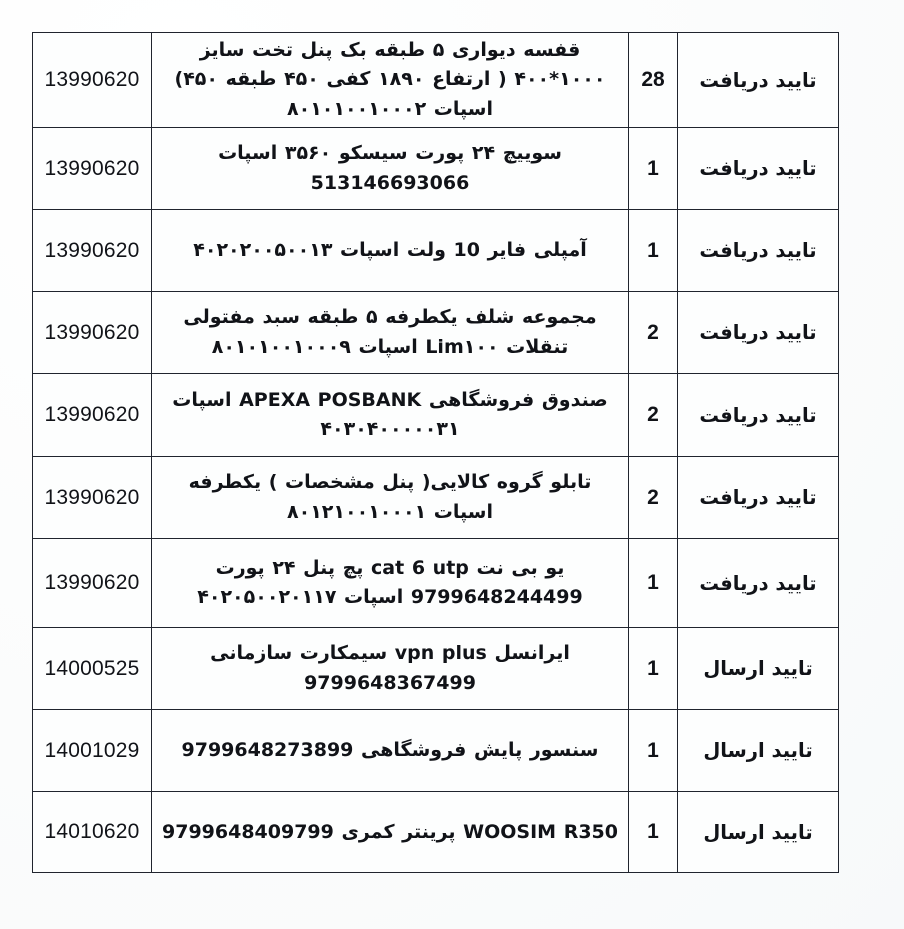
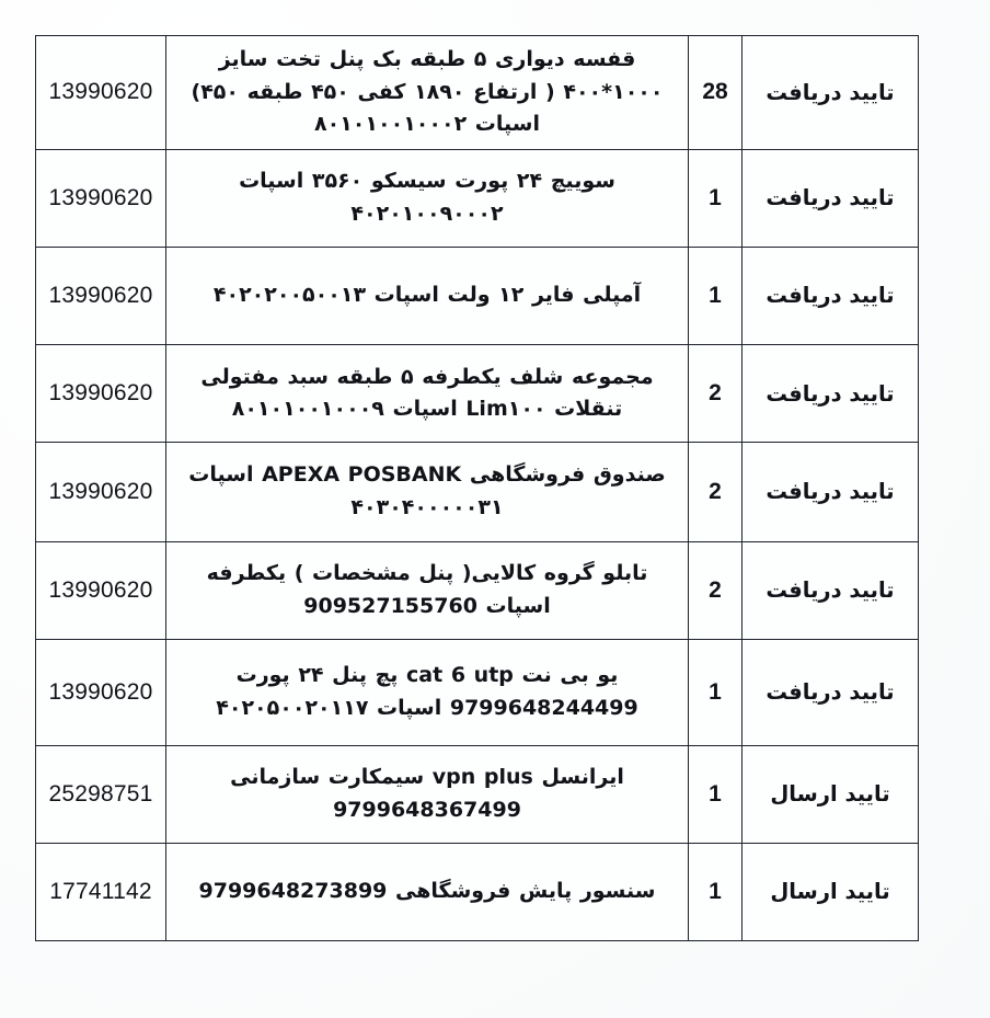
  تایید دریافت	28	قفسه دیواری ۵ طبقه بک پنل تخت سایز ۱۰۰۰*۴۰۰ ( ارتفاع ۱۸۹۰ کفی ۴۵۰ طبقه ۴۵۰) اسپات ۸۰۱۰۱۰۰۱۰۰۰۲	13990620
- تایید دریافت	1	سوییچ ۲۴ پورت سیسکو ۳۵۶۰ اسپات 513146693066	13990620
+ تایید دریافت	1	سوییچ ۲۴ پورت سیسکو ۳۵۶۰ اسپات ۴۰۲۰۱۰۰۹۰۰۰۲	13990620
- تایید دریافت	1	آمپلی فایر 10 ولت اسپات ۴۰۲۰۲۰۰۵۰۰۱۳	13990620
+ تایید دریافت	1	آمپلی فایر ۱۲ ولت اسپات ۴۰۲۰۲۰۰۵۰۰۱۳	13990620
  تایید دریافت	2	مجموعه شلف یکطرفه ۵ طبقه سبد مفتولی تنقلات Lim۱۰۰ اسپات ۸۰۱۰۱۰۰۱۰۰۰۹	13990620
  تایید دریافت	2	صندوق فروشگاهی APEXA POSBANK اسپات ۴۰۳۰۴۰۰۰۰۰۳۱	13990620
- تایید دریافت	2	تابلو گروه کالایی( پنل مشخصات ) یکطرفه اسپات ۸۰۱۲۱۰۰۱۰۰۰۱	13990620
+ تایید دریافت	2	تابلو گروه کالایی( پنل مشخصات ) یکطرفه اسپات 909527155760	13990620
  تایید دریافت	1	یو بی نت cat 6 utp پچ پنل ۲۴ پورت 9799648244499 اسپات ۴۰۲۰۵۰۰۲۰۱۱۷	13990620
- تایید ارسال	1	ایرانسل vpn plus سیمکارت سازمانی 9799648367499	14000525
+ تایید ارسال	1	ایرانسل vpn plus سیمکارت سازمانی 9799648367499	25298751
- تایید ارسال	1	سنسور پایش فروشگاهی 9799648273899	14001029
+ تایید ارسال	1	سنسور پایش فروشگاهی 9799648273899	17741142
- تایید ارسال	1	WOOSIM R350 پرینتر کمری 9799648409799	14010620
